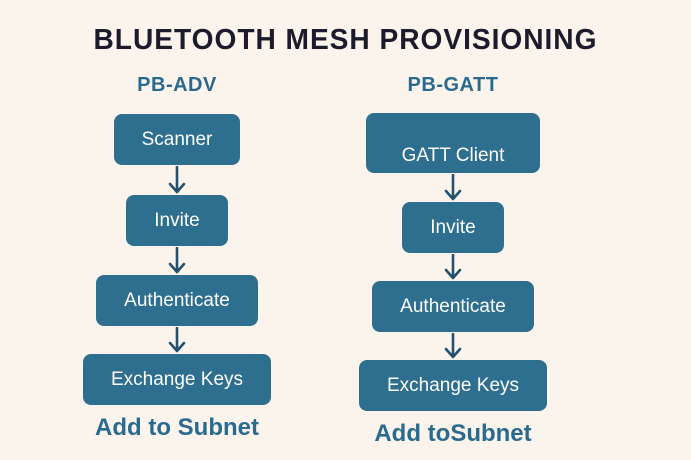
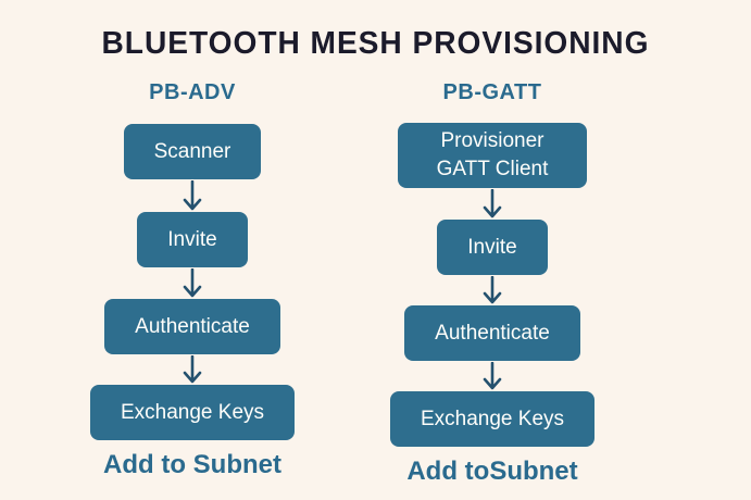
  BLUETOOTH MESH PROVISIONING
  PB-ADV
  Scanner
  Invite
  Authenticate
  Exchange Keys
  Add to Subnet
  PB-GATT
+ Provisioner
  GATT Client
  Invite
  Authenticate
  Exchange Keys
  Add toSubnet
